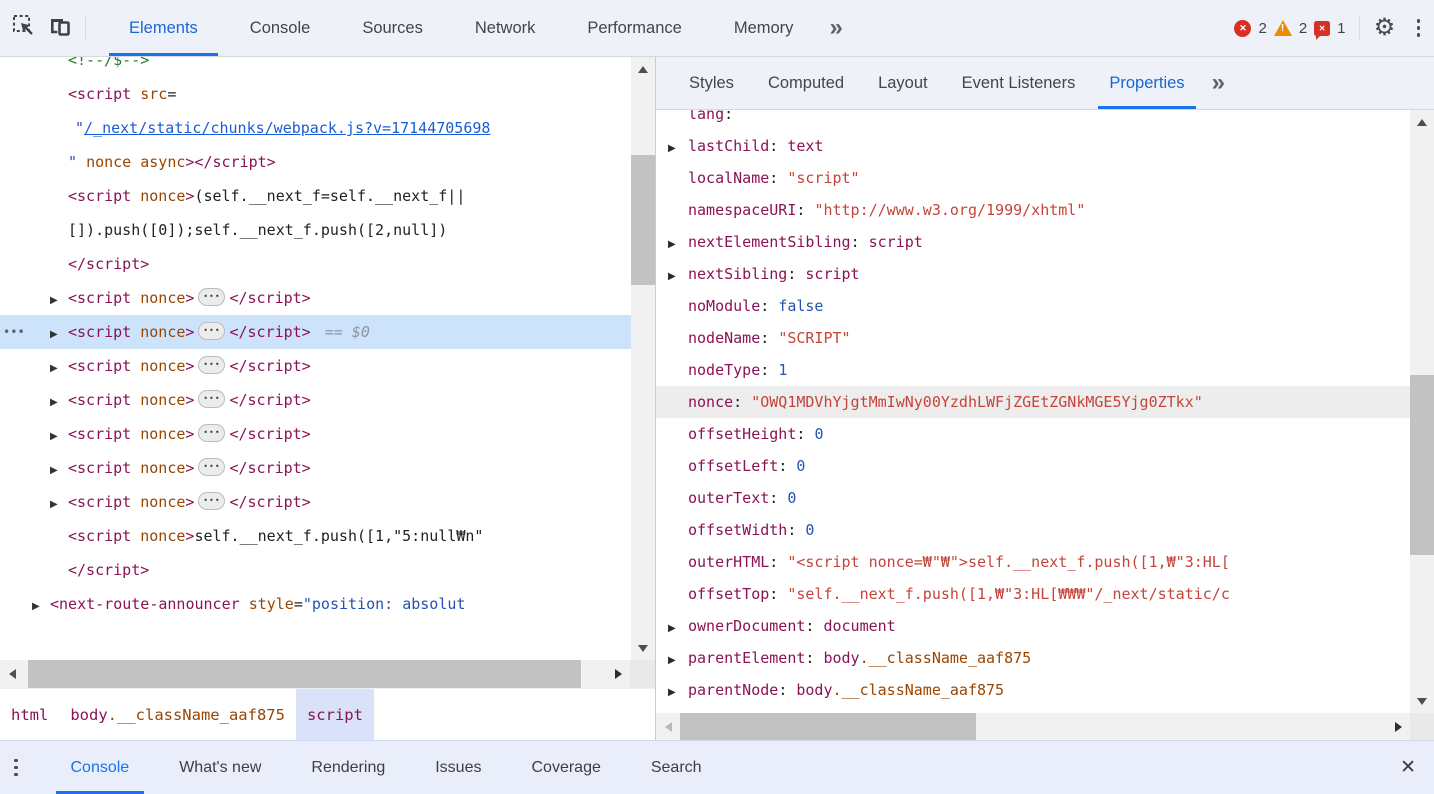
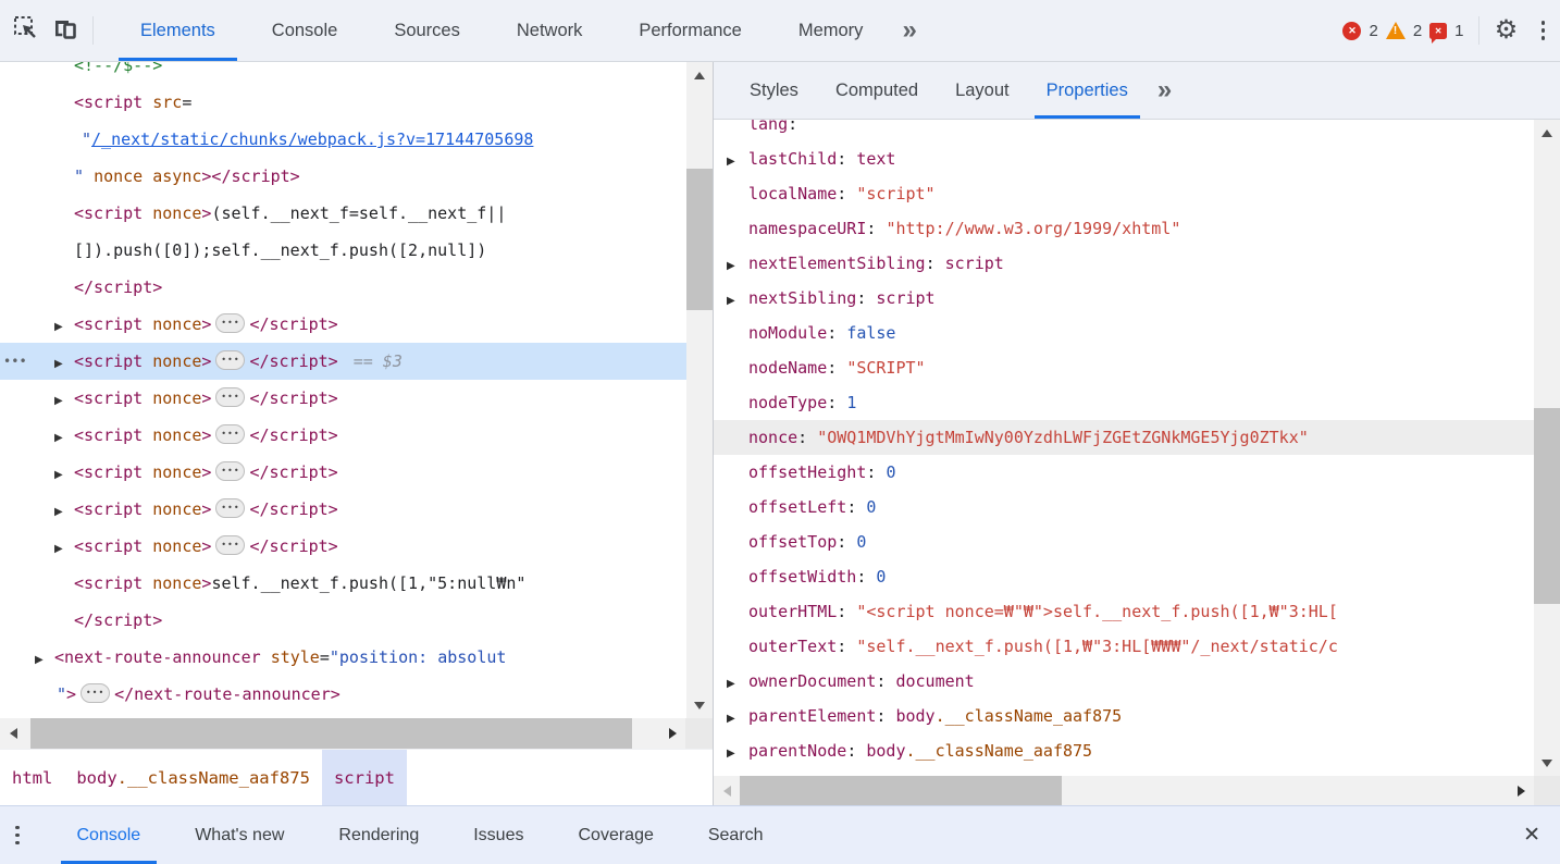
  Elements
  Console
  Sources
  Network
  Performance
  Memory
  »
  2
  2
  1
  ⚙
  <!--/$-->
  <script src=
  "/_next/static/chunks/webpack.js?v=17144705698
  " nonce async></script>
  <script nonce>(self.__next_f=self.__next_f||
  []).push([0]);self.__next_f.push([2,null])
  </script>
  ▶ <script nonce> ••• </script>
  •••
- ▶ <script nonce> ••• </script> == $0
+ ▶ <script nonce> ••• </script> == $3
  ▶ <script nonce> ••• </script>
  ▶ <script nonce> ••• </script>
  ▶ <script nonce> ••• </script>
  ▶ <script nonce> ••• </script>
  ▶ <script nonce> ••• </script>
  <script nonce>self.__next_f.push([1,"5:null₩n"
  </script>
  ▶ <next-route-announcer style="position: absolut
+ "> ••• </next-route-announcer>
  html
  body
  .__className_aaf875
  script
  Styles
  Computed
  Layout
- Event Listeners
  Properties
  »
  lang:
  ▶ lastChild: text
  localName: "script"
  namespaceURI: "http://www.w3.org/1999/xhtml"
  ▶ nextElementSibling: script
  ▶ nextSibling: script
  noModule: false
  nodeName: "SCRIPT"
  nodeType: 1
  nonce: "OWQ1MDVhYjgtMmIwNy00YzdhLWFjZGEtZGNkMGE5Yjg0ZTkx"
  offsetHeight: 0
  offsetLeft: 0
- outerText: 0
+ offsetTop: 0
  offsetWidth: 0
  outerHTML: "<script nonce=₩"₩">self.__next_f.push([1,₩"3:HL[
- offsetTop: "self.__next_f.push([1,₩"3:HL[₩₩₩"/_next/static/c
+ outerText: "self.__next_f.push([1,₩"3:HL[₩₩₩"/_next/static/c
  ▶ ownerDocument: document
  ▶ parentElement: body.__className_aaf875
  ▶ parentNode: body.__className_aaf875
  Console
  What's new
  Rendering
  Issues
  Coverage
  Search
  ✕
